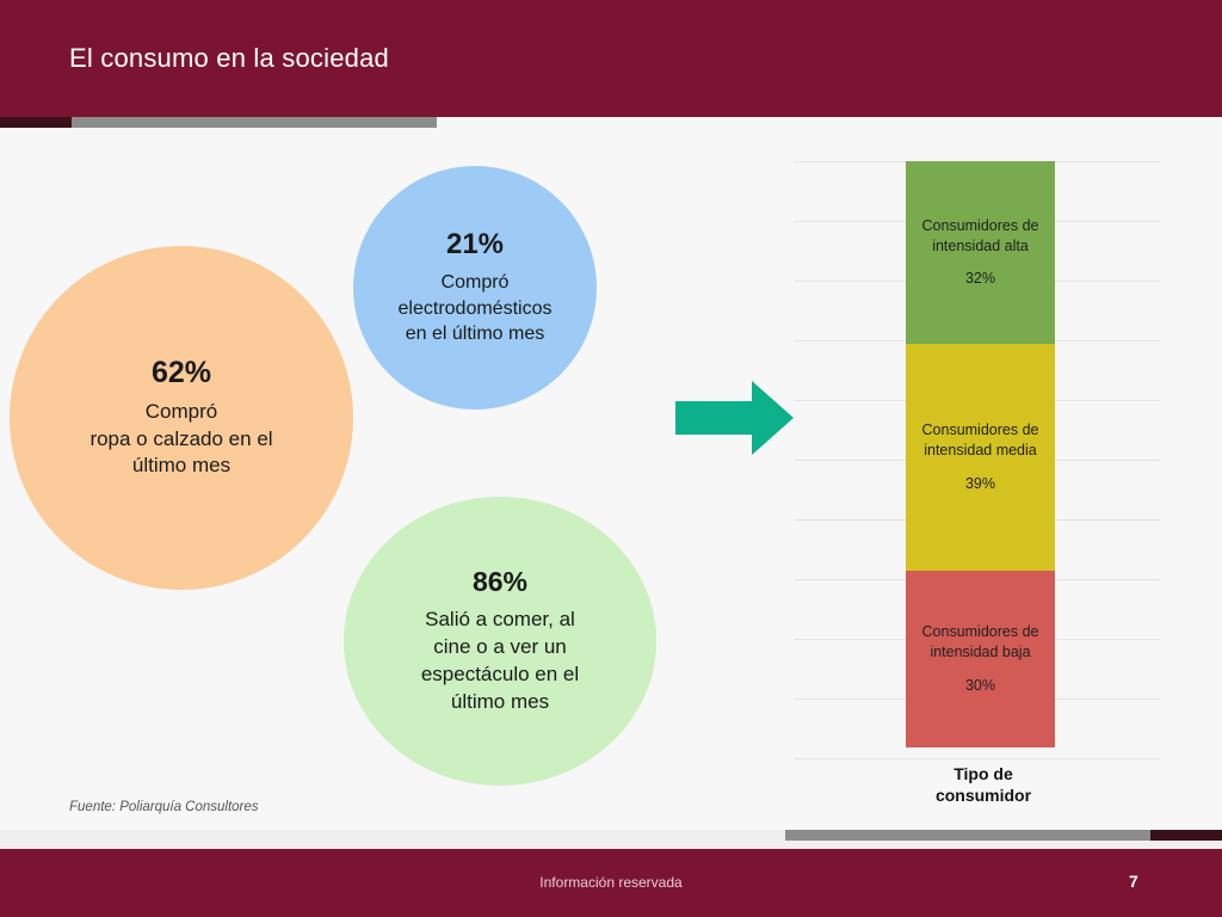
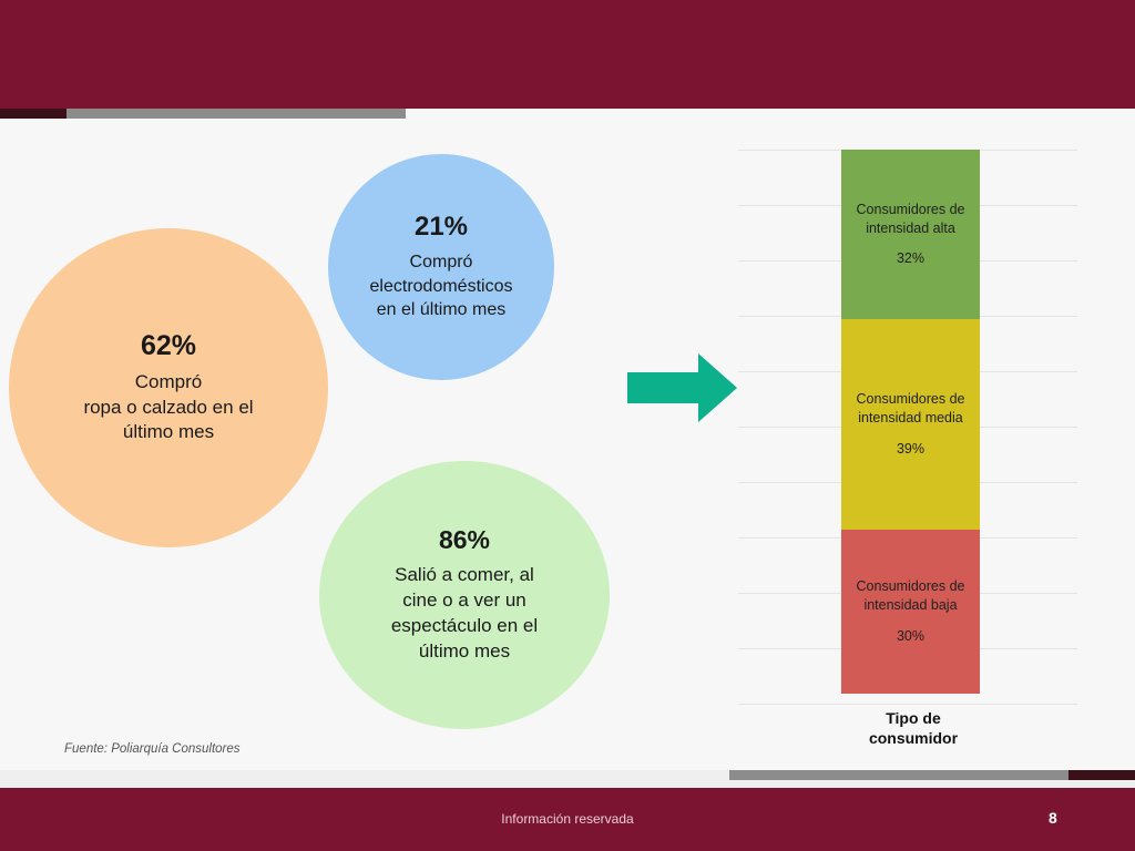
- El consumo en la sociedad
  62%
  Compró
  ropa o calzado en el
  último mes
  21%
  Compró
  electrodomésticos
  en el último mes
  86%
  Salió a comer, al
  cine o a ver un
  espectáculo en el
  último mes
  Consumidores de
  intensidad alta
  32%
  Consumidores de
  intensidad media
  39%
  Consumidores de
  intensidad baja
  30%
  Tipo de
  consumidor
  Fuente: Poliarquía Consultores
  Información reservada
- 7
+ 8
